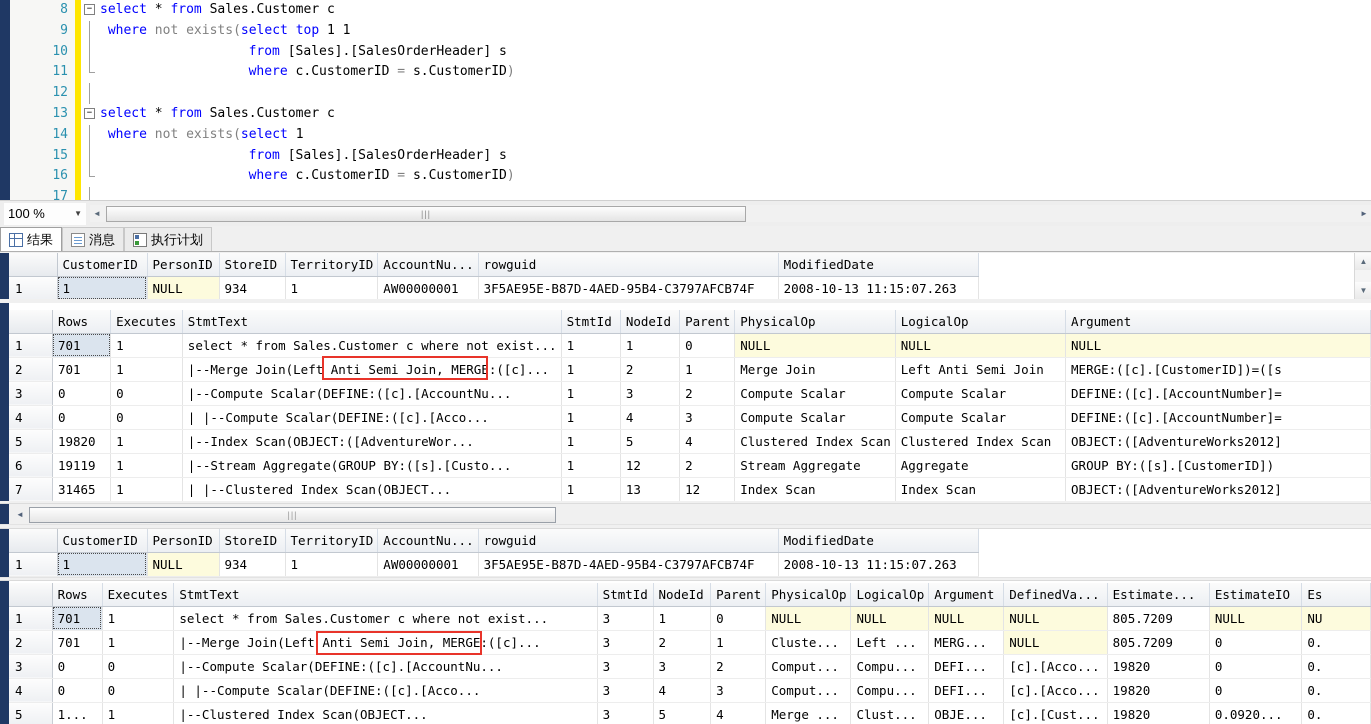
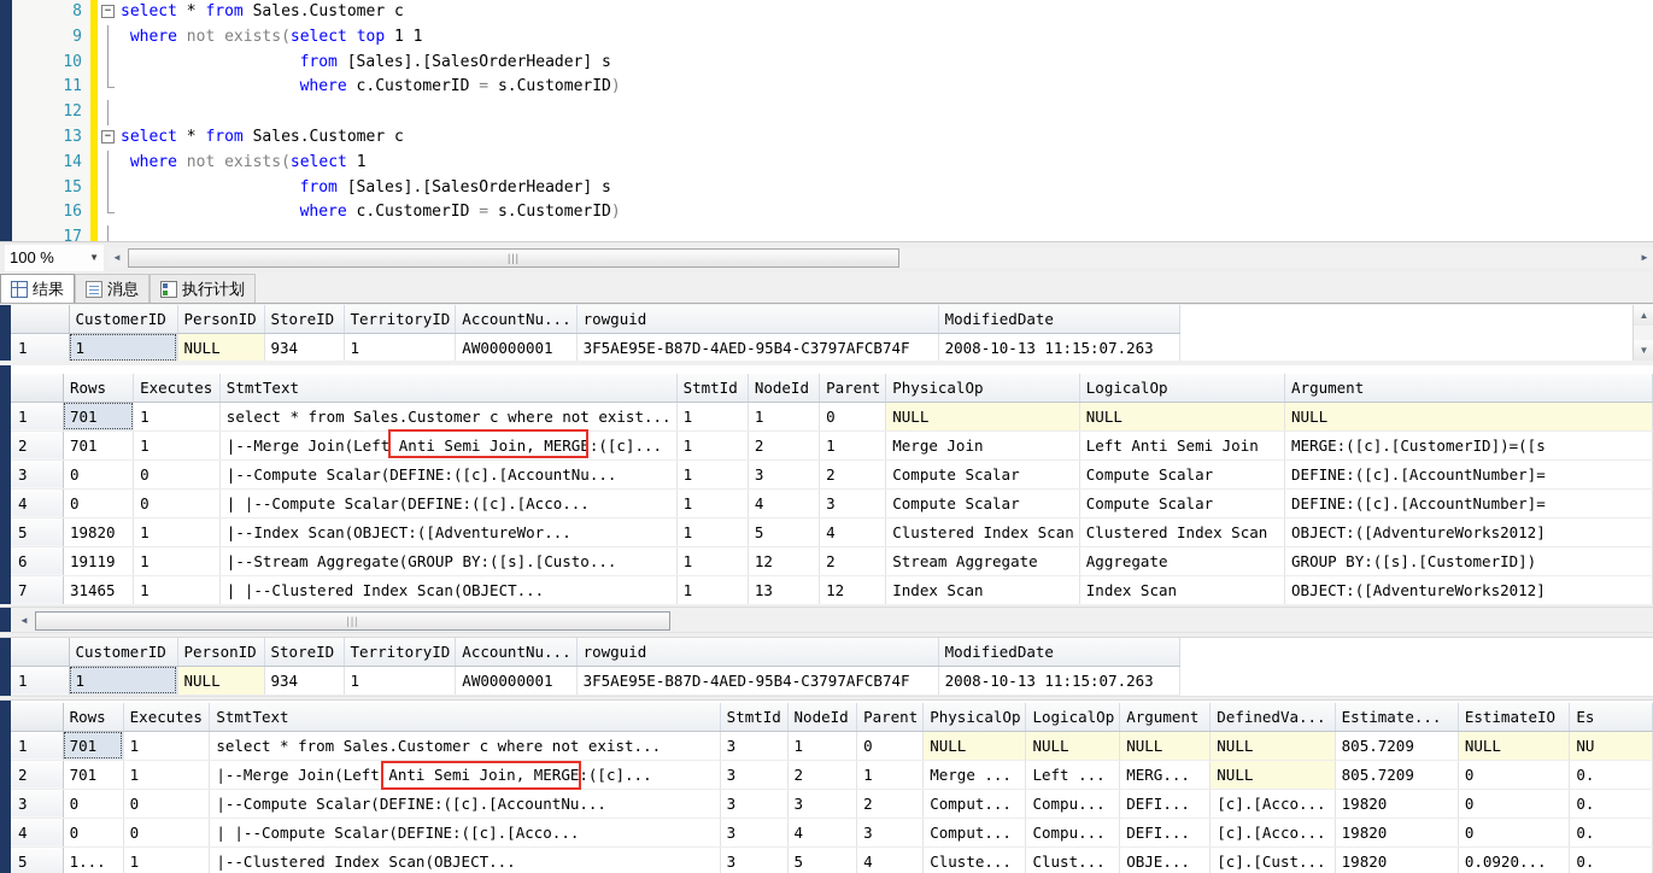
  8
  −
  select * from Sales.Customer c
  9
  where not exists(select top 1 1
  10
  from [Sales].[SalesOrderHeader] s
  11
  where c.CustomerID = s.CustomerID)
  12
  13
  −
  select * from Sales.Customer c
  14
  where not exists(select 1
  15
  from [Sales].[SalesOrderHeader] s
  16
  where c.CustomerID = s.CustomerID)
  17
  100 %
  ▼
  ◄
  |||
  ►
  结果
  消息
  执行计划
  	CustomerID	PersonID	StoreID	TerritoryID	AccountNu...	rowguid	ModifiedDate
  1	1	NULL	934	1	AW00000001	3F5AE95E-B87D-4AED-95B4-C3797AFCB74F	2008-10-13 11:15:07.263
  ▲
  ▼
  	Rows	Executes	StmtText	StmtId	NodeId	Parent	PhysicalOp	LogicalOp	Argument
  1	701	1	select * from Sales.Customer c where not exist...	1	1	0	NULL	NULL	NULL
  2	701	1	|--Merge Join(Left Anti Semi Join, MERGE:([c]...	1	2	1	Merge Join	Left Anti Semi Join	MERGE:([c].[CustomerID])=([s
  3	0	0	|--Compute Scalar(DEFINE:([c].[AccountNu...	1	3	2	Compute Scalar	Compute Scalar	DEFINE:([c].[AccountNumber]=
  4	0	0	| |--Compute Scalar(DEFINE:([c].[Acco...	1	4	3	Compute Scalar	Compute Scalar	DEFINE:([c].[AccountNumber]=
  5	19820	1	|--Index Scan(OBJECT:([AdventureWor...	1	5	4	Clustered Index Scan	Clustered Index Scan	OBJECT:([AdventureWorks2012]
  6	19119	1	|--Stream Aggregate(GROUP BY:([s].[Custo...	1	12	2	Stream Aggregate	Aggregate	GROUP BY:([s].[CustomerID])
  7	31465	1	| |--Clustered Index Scan(OBJECT...	1	13	12	Index Scan	Index Scan	OBJECT:([AdventureWorks2012]
  ◄
  |||
  	CustomerID	PersonID	StoreID	TerritoryID	AccountNu...	rowguid	ModifiedDate
  1	1	NULL	934	1	AW00000001	3F5AE95E-B87D-4AED-95B4-C3797AFCB74F	2008-10-13 11:15:07.263
  	Rows	Executes	StmtText	StmtId	NodeId	Parent	PhysicalOp	LogicalOp	Argument	DefinedVa...	Estimate...	EstimateIO	Es
  1	701	1	select * from Sales.Customer c where not exist...	3	1	0	NULL	NULL	NULL	NULL	805.7209	NULL	NU
- 2	701	1	|--Merge Join(Left Anti Semi Join, MERGE:([c]...	3	2	1	Cluste...	Left ...	MERG...	NULL	805.7209	0	0.
+ 2	701	1	|--Merge Join(Left Anti Semi Join, MERGE:([c]...	3	2	1	Merge ...	Left ...	MERG...	NULL	805.7209	0	0.
  3	0	0	|--Compute Scalar(DEFINE:([c].[AccountNu...	3	3	2	Comput...	Compu...	DEFI...	[c].[Acco...	19820	0	0.
  4	0	0	| |--Compute Scalar(DEFINE:([c].[Acco...	3	4	3	Comput...	Compu...	DEFI...	[c].[Acco...	19820	0	0.
- 5	1...	1	|--Clustered Index Scan(OBJECT...	3	5	4	Merge ...	Clust...	OBJE...	[c].[Cust...	19820	0.0920...	0.
+ 5	1...	1	|--Clustered Index Scan(OBJECT...	3	5	4	Cluste...	Clust...	OBJE...	[c].[Cust...	19820	0.0920...	0.
